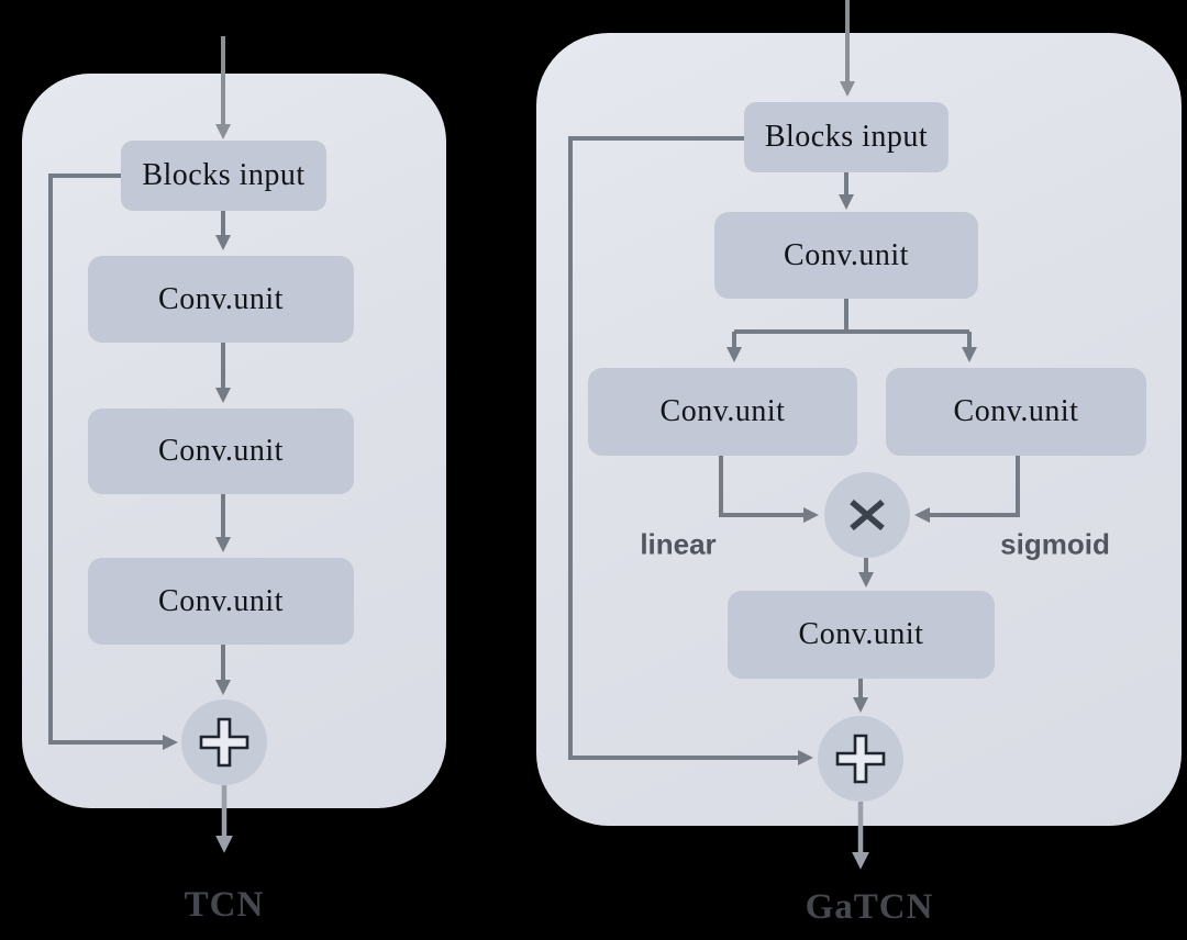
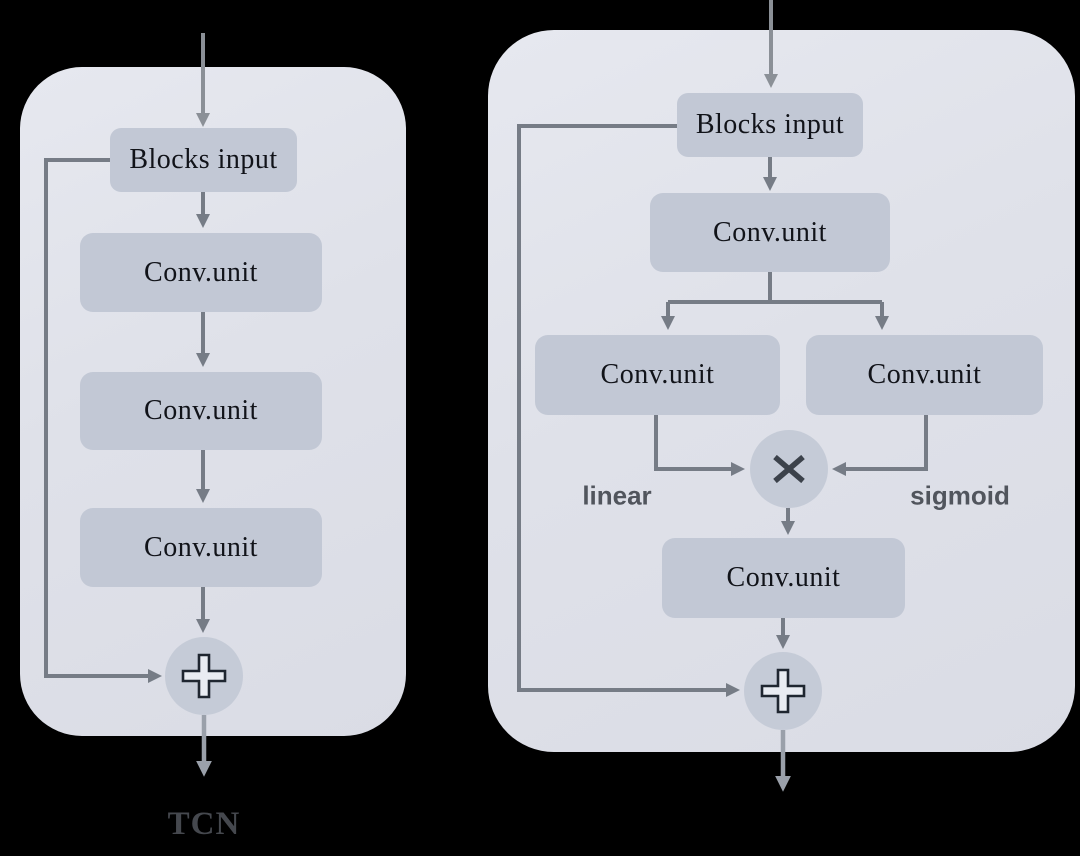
  Blocks input
  Conv.unit
  Conv.unit
  Conv.unit
  TCN
  Blocks input
  Conv.unit
  Conv.unit
  Conv.unit
  linear
  sigmoid
  Conv.unit
- GaTCN
